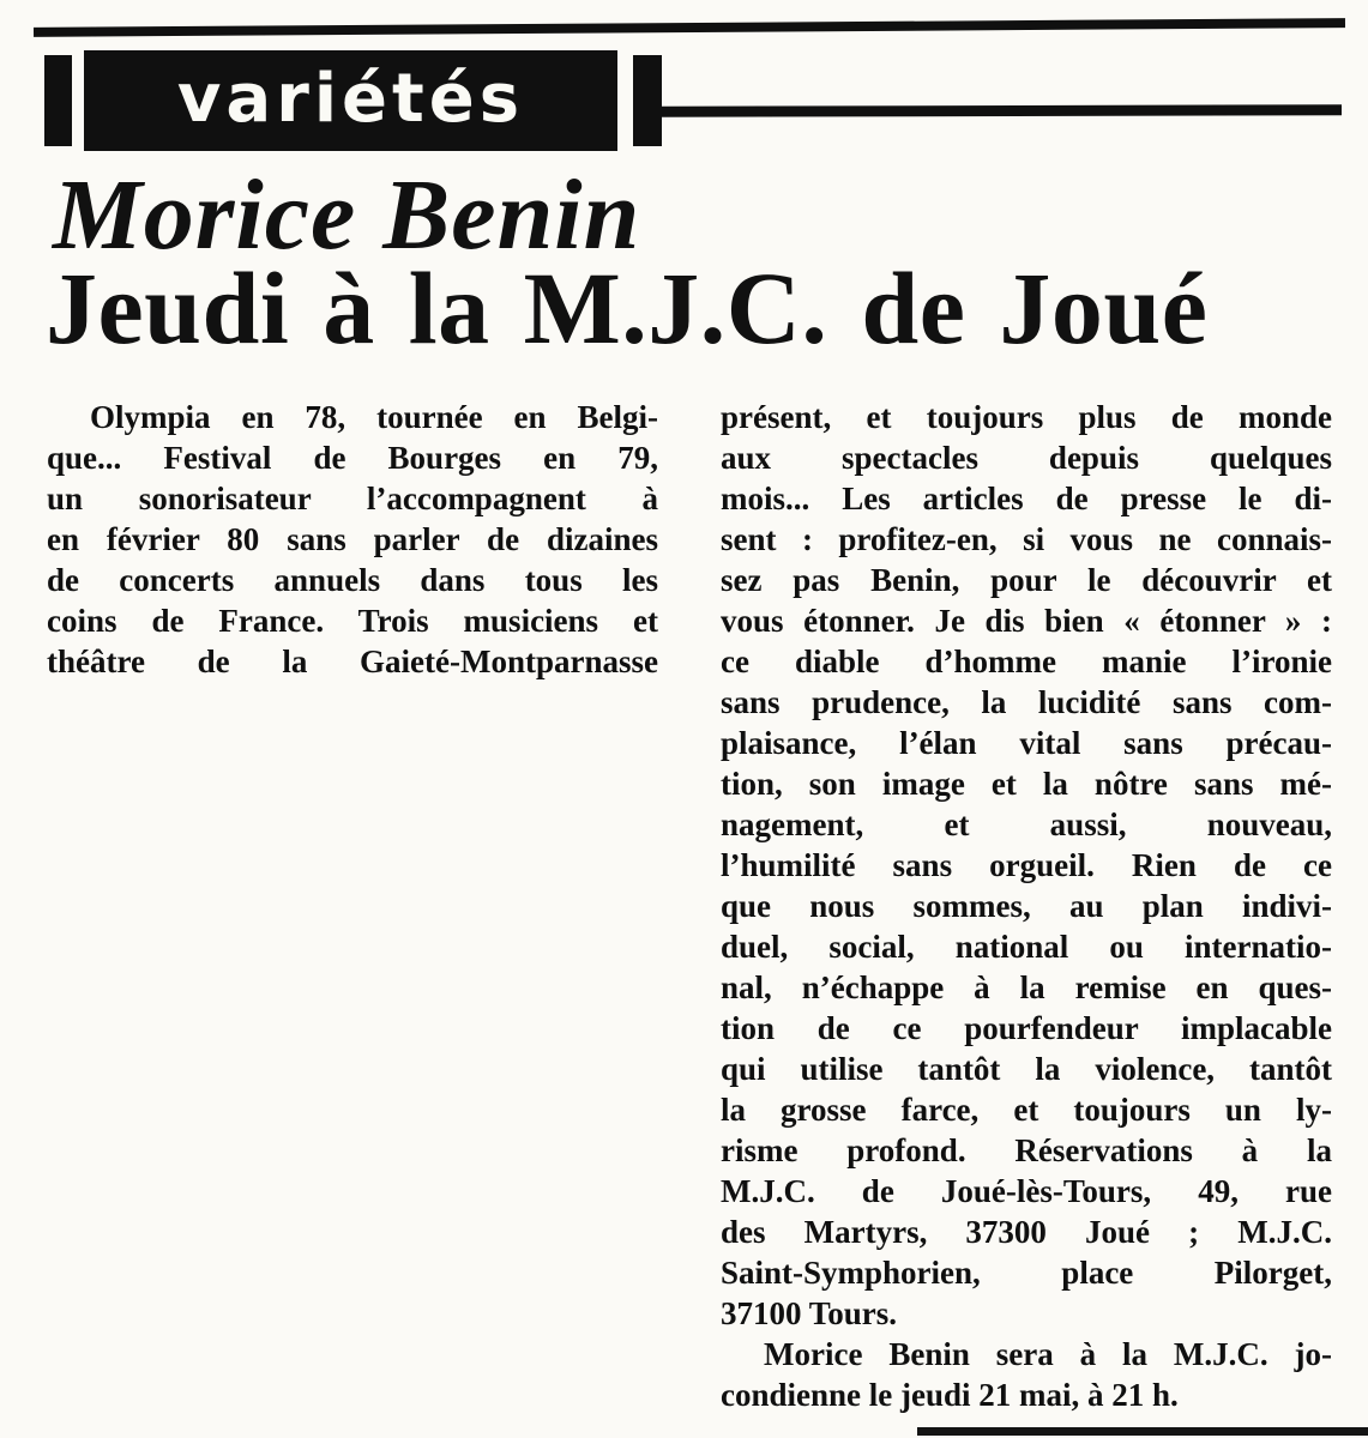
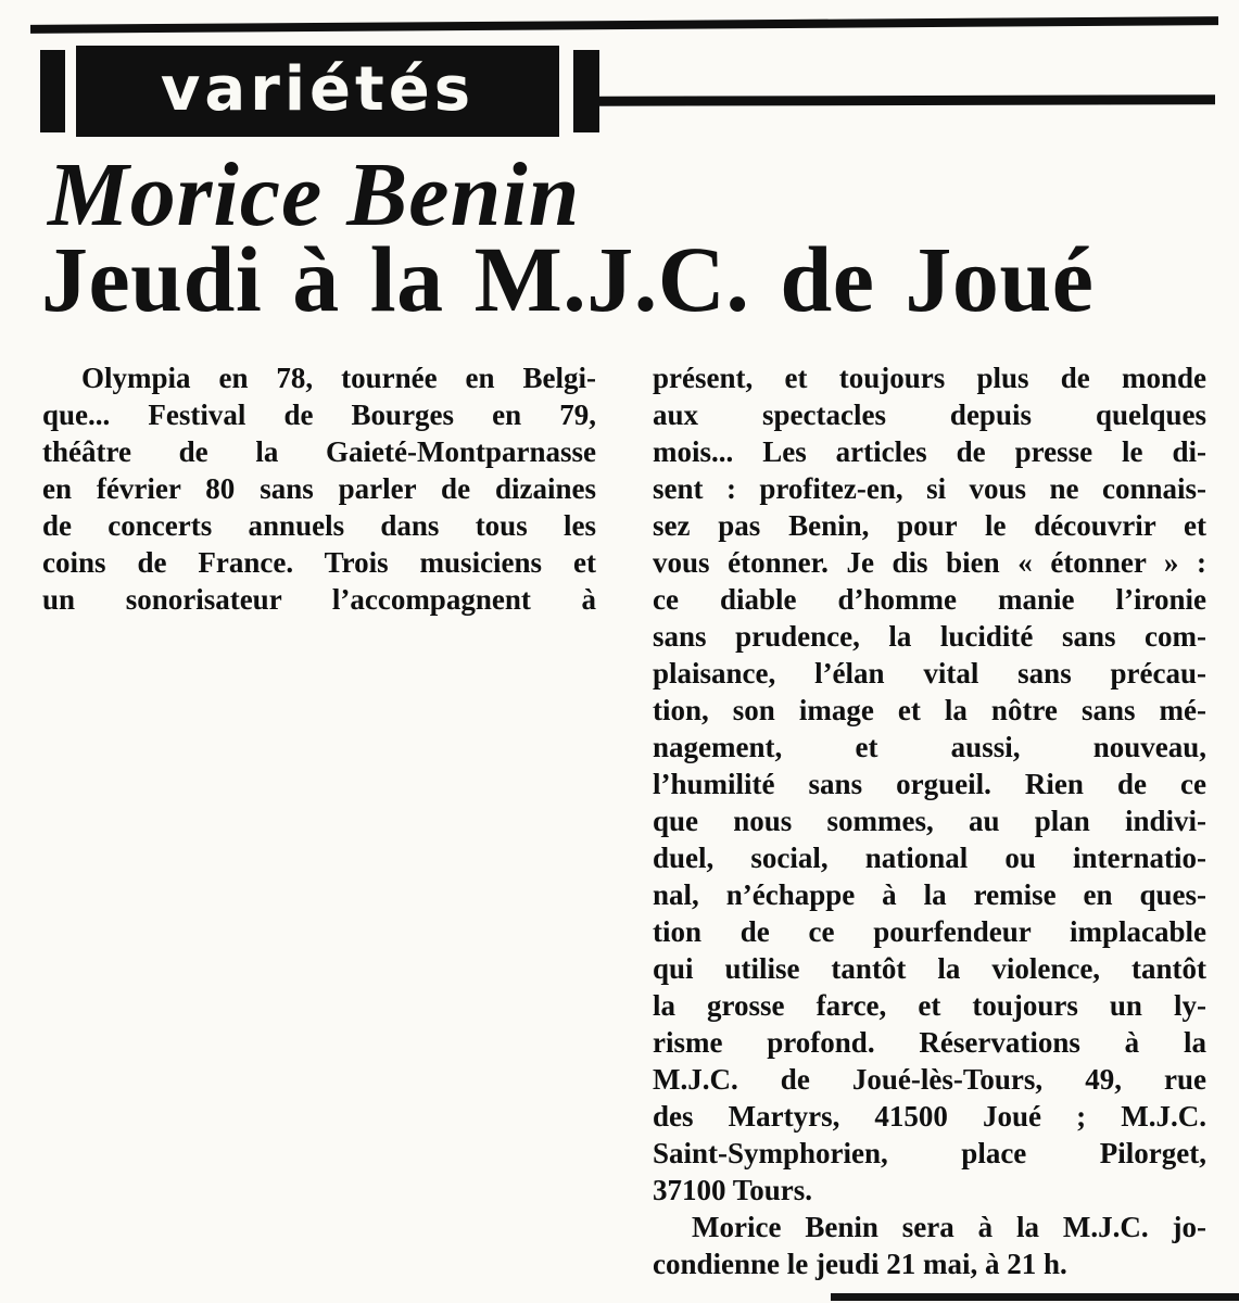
  variétés
  Morice Benin
  Jeudi à la M.J.C. de Joué
  Olympia en 78, tournée en Belgi-
  que... Festival de Bourges en 79,
- un sonorisateur l’accompagnent à
+ théâtre de la Gaieté-Montparnasse
  en février 80 sans parler de dizaines
  de concerts annuels dans tous les
  coins de France. Trois musiciens et
- théâtre de la Gaieté-Montparnasse
+ un sonorisateur l’accompagnent à
  présent, et toujours plus de monde
  aux spectacles depuis quelques
  mois... Les articles de presse le di-
  sent : profitez-en, si vous ne connais-
  sez pas Benin, pour le découvrir et
  vous étonner. Je dis bien « étonner » :
  ce diable d’homme manie l’ironie
  sans prudence, la lucidité sans com-
  plaisance, l’élan vital sans précau-
  tion, son image et la nôtre sans mé-
  nagement, et aussi, nouveau,
  l’humilité sans orgueil. Rien de ce
  que nous sommes, au plan indivi-
  duel, social, national ou internatio-
  nal, n’échappe à la remise en ques-
  tion de ce pourfendeur implacable
  qui utilise tantôt la violence, tantôt
  la grosse farce, et toujours un ly-
  risme profond. Réservations à la
  M.J.C. de Joué-lès-Tours, 49, rue
- des Martyrs, 37300 Joué ; M.J.C.
+ des Martyrs, 41500 Joué ; M.J.C.
  Saint-Symphorien, place Pilorget,
  37100 Tours.
  Morice Benin sera à la M.J.C. jo-
  condienne le jeudi 21 mai, à 21 h.
